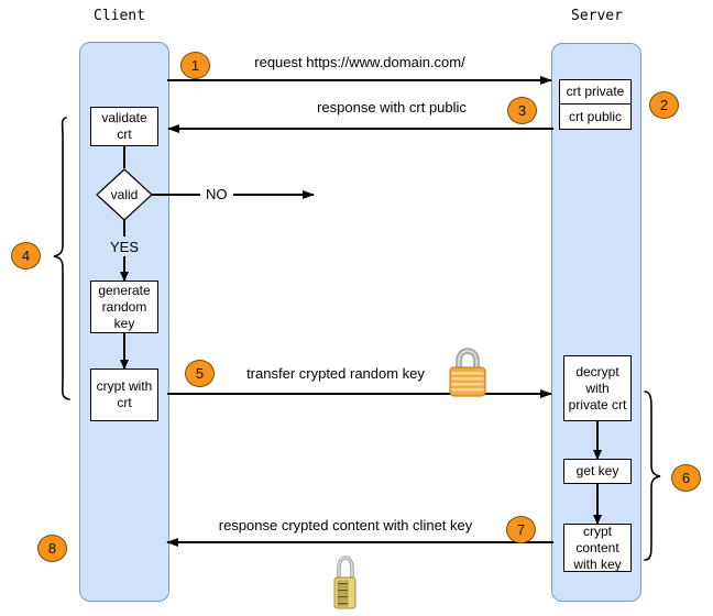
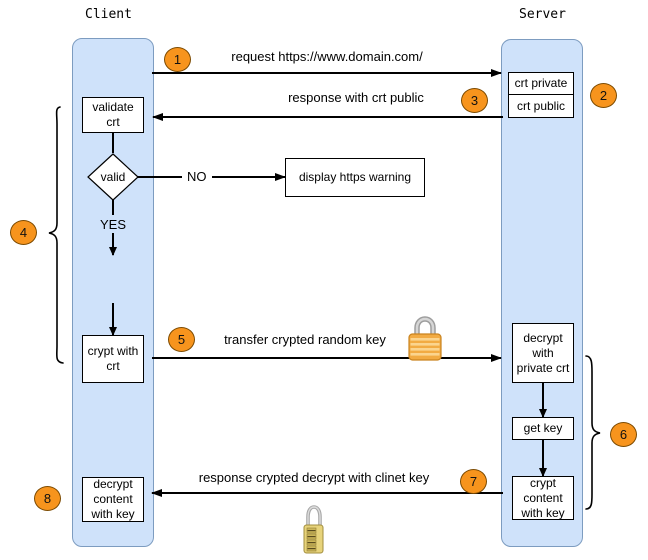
  Client
  Server
  request https://www.domain.com/
  response with crt public
  transfer crypted random key
- response crypted content with clinet key
+ response crypted decrypt with clinet key
  validate crt
  valid
  YES
- generate random key
  crypt with crt
+ decrypt content with key
  NO
+ display https warning
  crt private
  crt public
  decrypt with private crt
  get key
  crypt content with key
  1
  2
  3
  4
  5
  6
  7
  8
